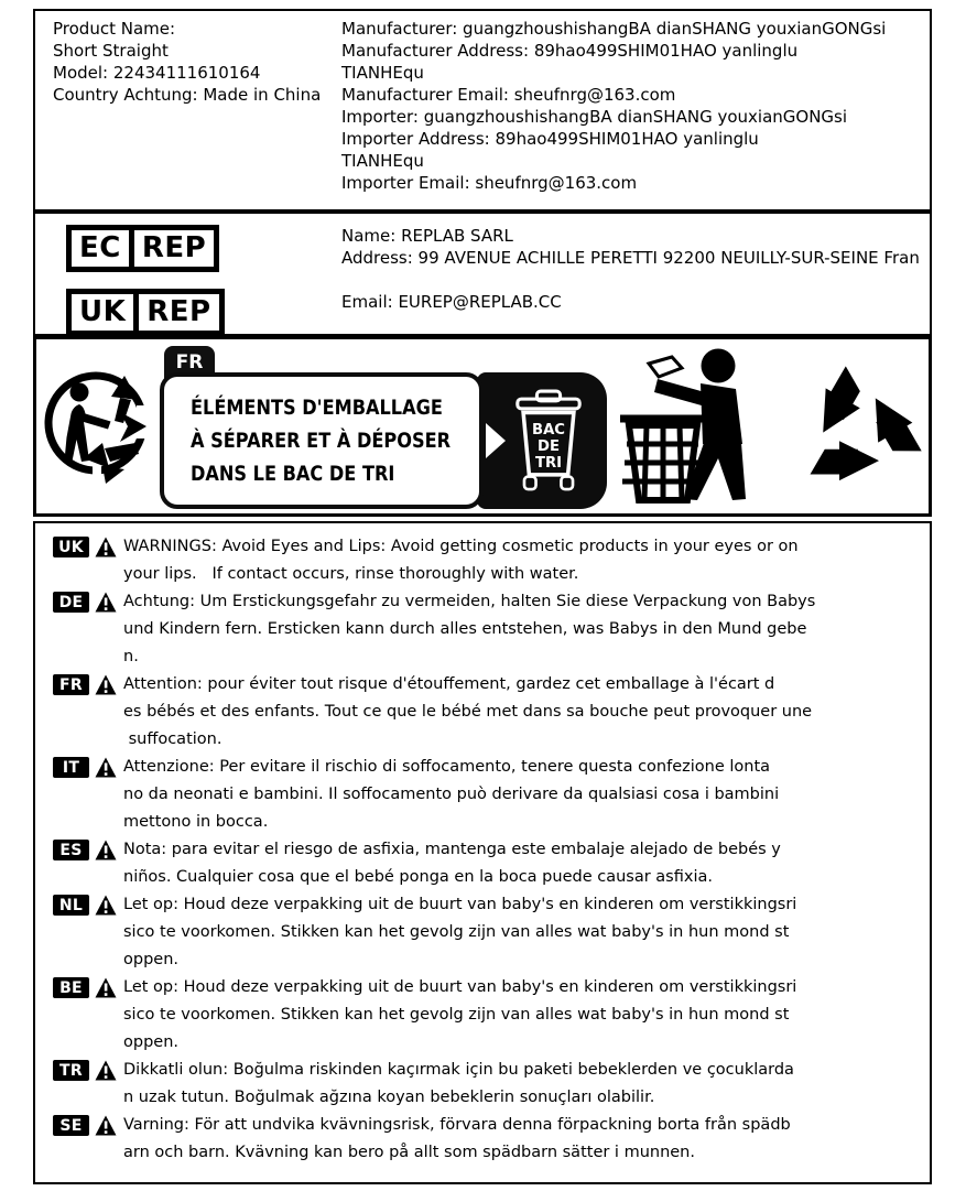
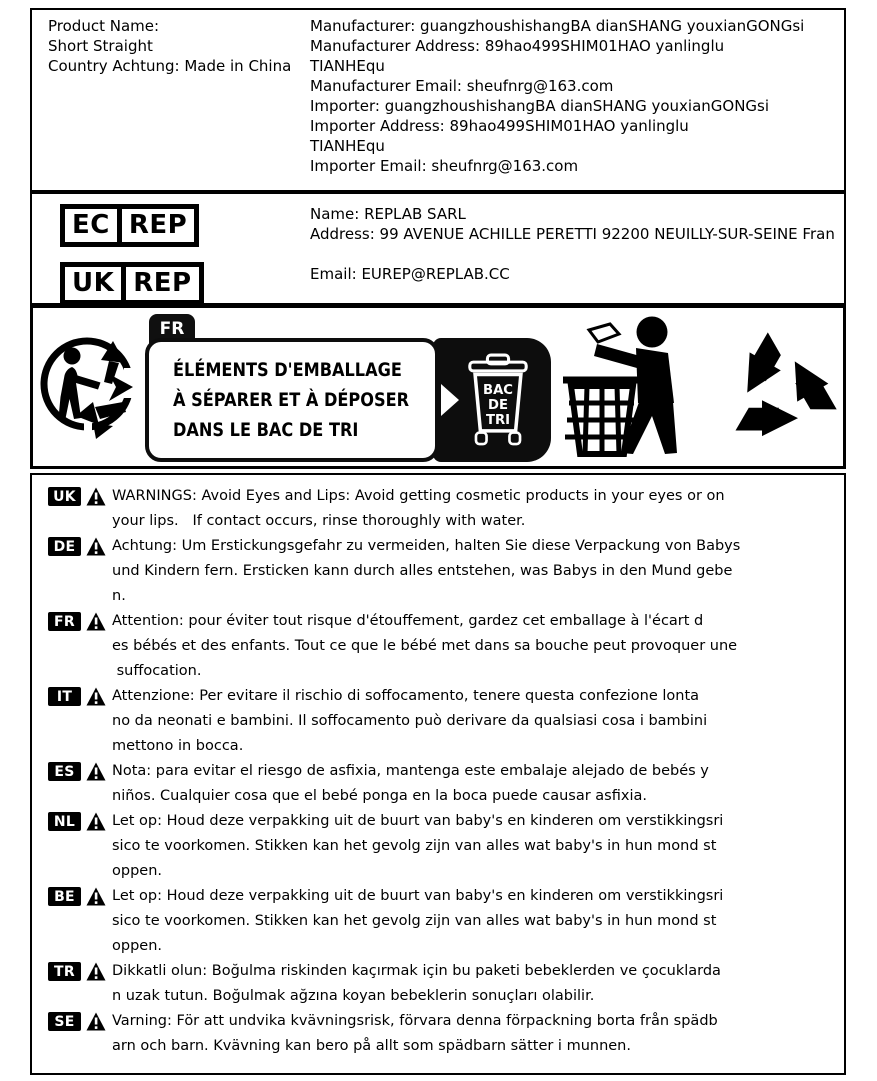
  Product Name:
  Short Straight
- Model: 22434111610164
  Country Achtung: Made in China
  Manufacturer: guangzhoushishangBA dianSHANG youxianGONGsi
  Manufacturer Address: 89hao499SHIM01HAO yanlinglu
  TIANHEqu
  Manufacturer Email: sheufnrg@163.com
  Importer: guangzhoushishangBA dianSHANG youxianGONGsi
  Importer Address: 89hao499SHIM01HAO yanlinglu
  TIANHEqu
  Importer Email: sheufnrg@163.com
  EC
  REP
  UK
  REP
  Name: REPLAB SARL
  Address: 99 AVENUE ACHILLE PERETTI 92200 NEUILLY-SUR-SEINE Fran
  Email: EUREP@REPLAB.CC
  FR
  ÉLÉMENTS D'EMBALLAGE
  À SÉPARER ET À DÉPOSER
  DANS LE BAC DE TRI
  BAC
  DE
  TRI
  UK
  WARNINGS: Avoid Eyes and Lips: Avoid getting cosmetic products in your eyes or on
  your lips. If contact occurs, rinse thoroughly with water.
  DE
  Achtung: Um Erstickungsgefahr zu vermeiden, halten Sie diese Verpackung von Babys
  und Kindern fern. Ersticken kann durch alles entstehen, was Babys in den Mund gebe
  n.
  FR
  Attention: pour éviter tout risque d'étouffement, gardez cet emballage à l'écart d
  es bébés et des enfants. Tout ce que le bébé met dans sa bouche peut provoquer une
  suffocation.
  IT
  Attenzione: Per evitare il rischio di soffocamento, tenere questa confezione lonta
  no da neonati e bambini. Il soffocamento può derivare da qualsiasi cosa i bambini
  mettono in bocca.
  ES
  Nota: para evitar el riesgo de asfixia, mantenga este embalaje alejado de bebés y
  niños. Cualquier cosa que el bebé ponga en la boca puede causar asfixia.
  NL
  Let op: Houd deze verpakking uit de buurt van baby's en kinderen om verstikkingsri
  sico te voorkomen. Stikken kan het gevolg zijn van alles wat baby's in hun mond st
  oppen.
  BE
  Let op: Houd deze verpakking uit de buurt van baby's en kinderen om verstikkingsri
  sico te voorkomen. Stikken kan het gevolg zijn van alles wat baby's in hun mond st
  oppen.
  TR
  Dikkatli olun: Boğulma riskinden kaçırmak için bu paketi bebeklerden ve çocuklarda
  n uzak tutun. Boğulmak ağzına koyan bebeklerin sonuçları olabilir.
  SE
  Varning: För att undvika kvävningsrisk, förvara denna förpackning borta från spädb
  arn och barn. Kvävning kan bero på allt som spädbarn sätter i munnen.
